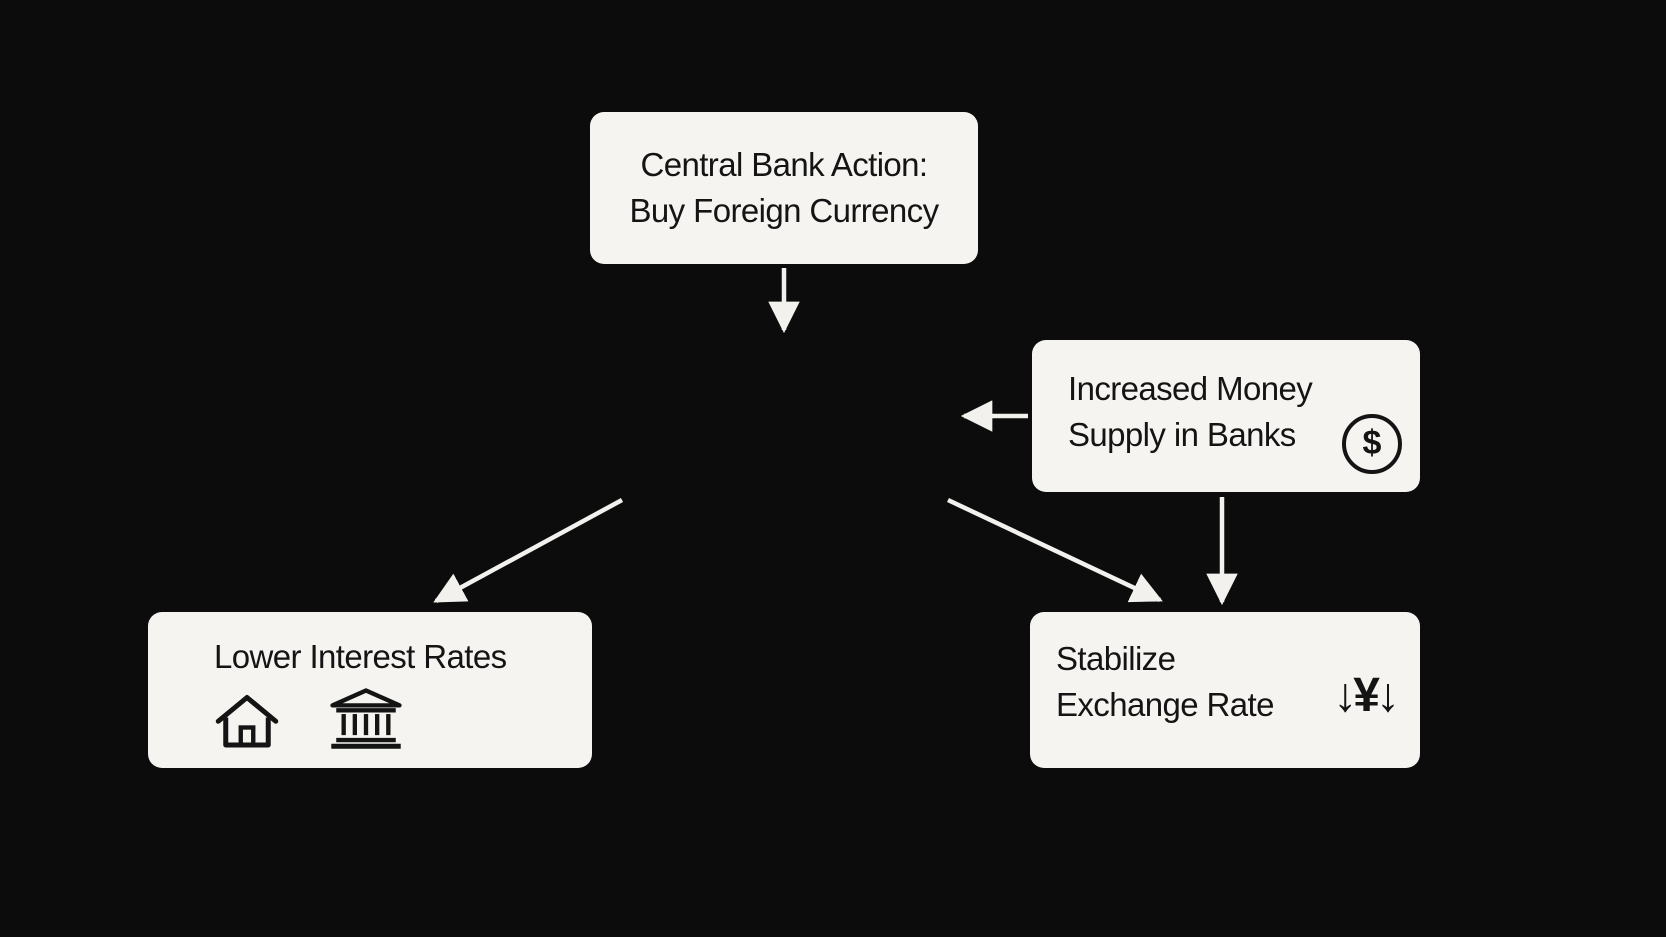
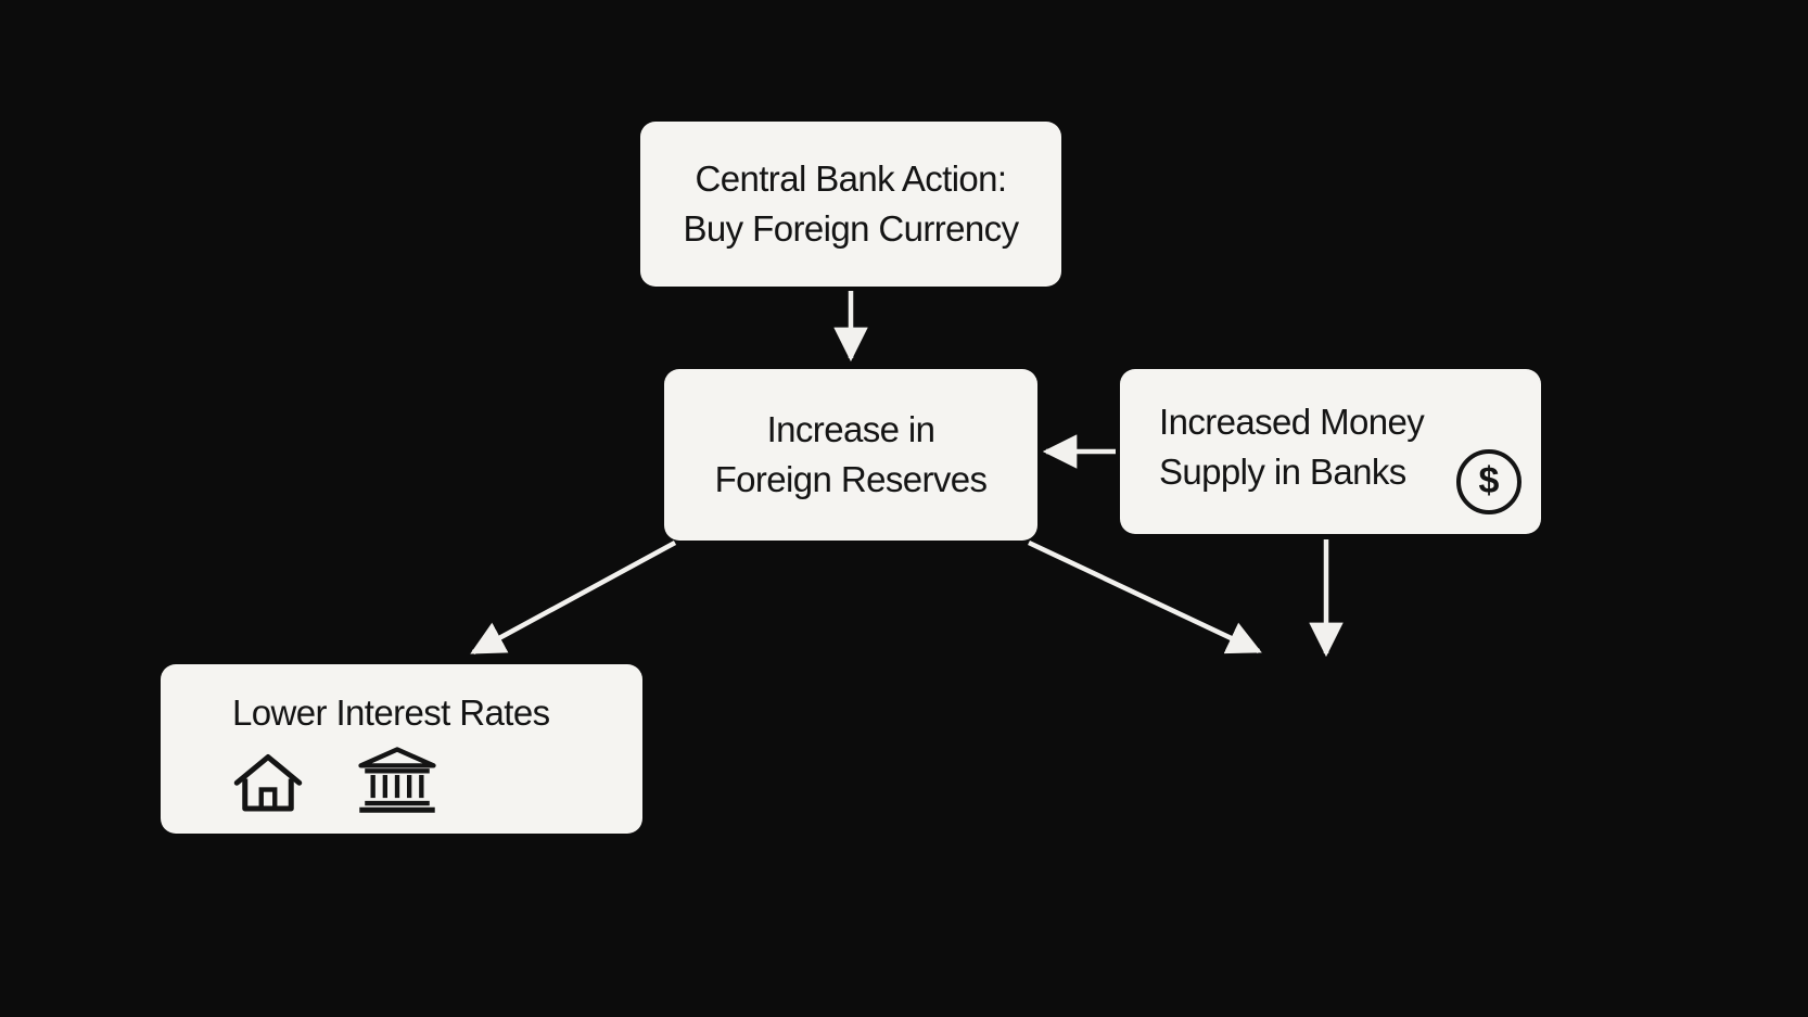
  Central Bank Action:
  Buy Foreign Currency
+ Increase in
+ Foreign Reserves
  Increased Money
  Supply in Banks
  $
  Lower Interest Rates
- Stabilize
- Exchange Rate
- ↓¥↓
